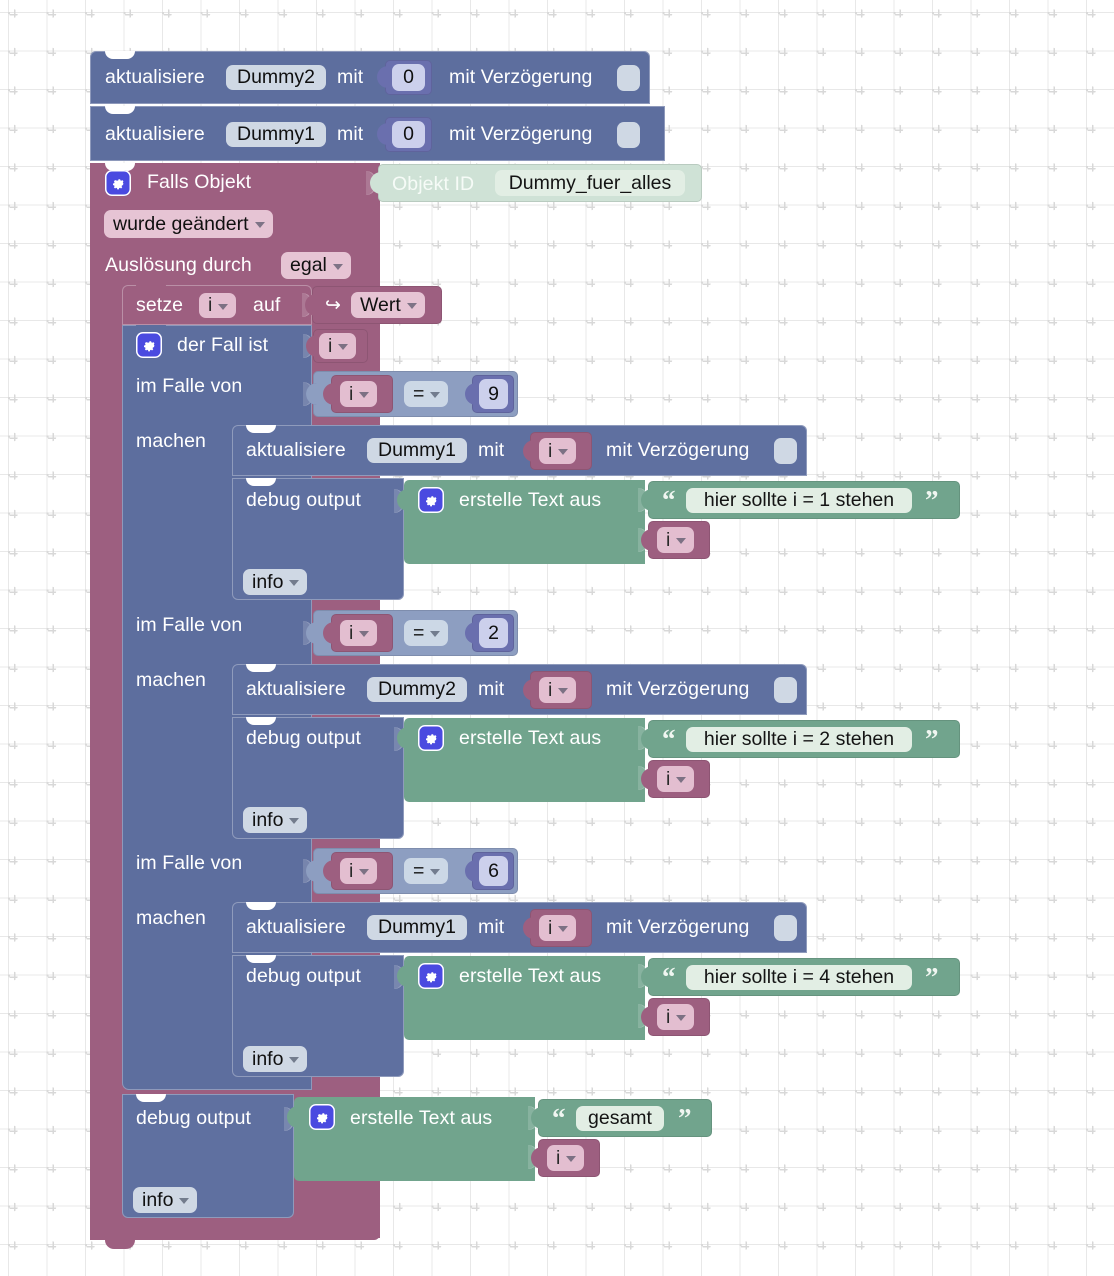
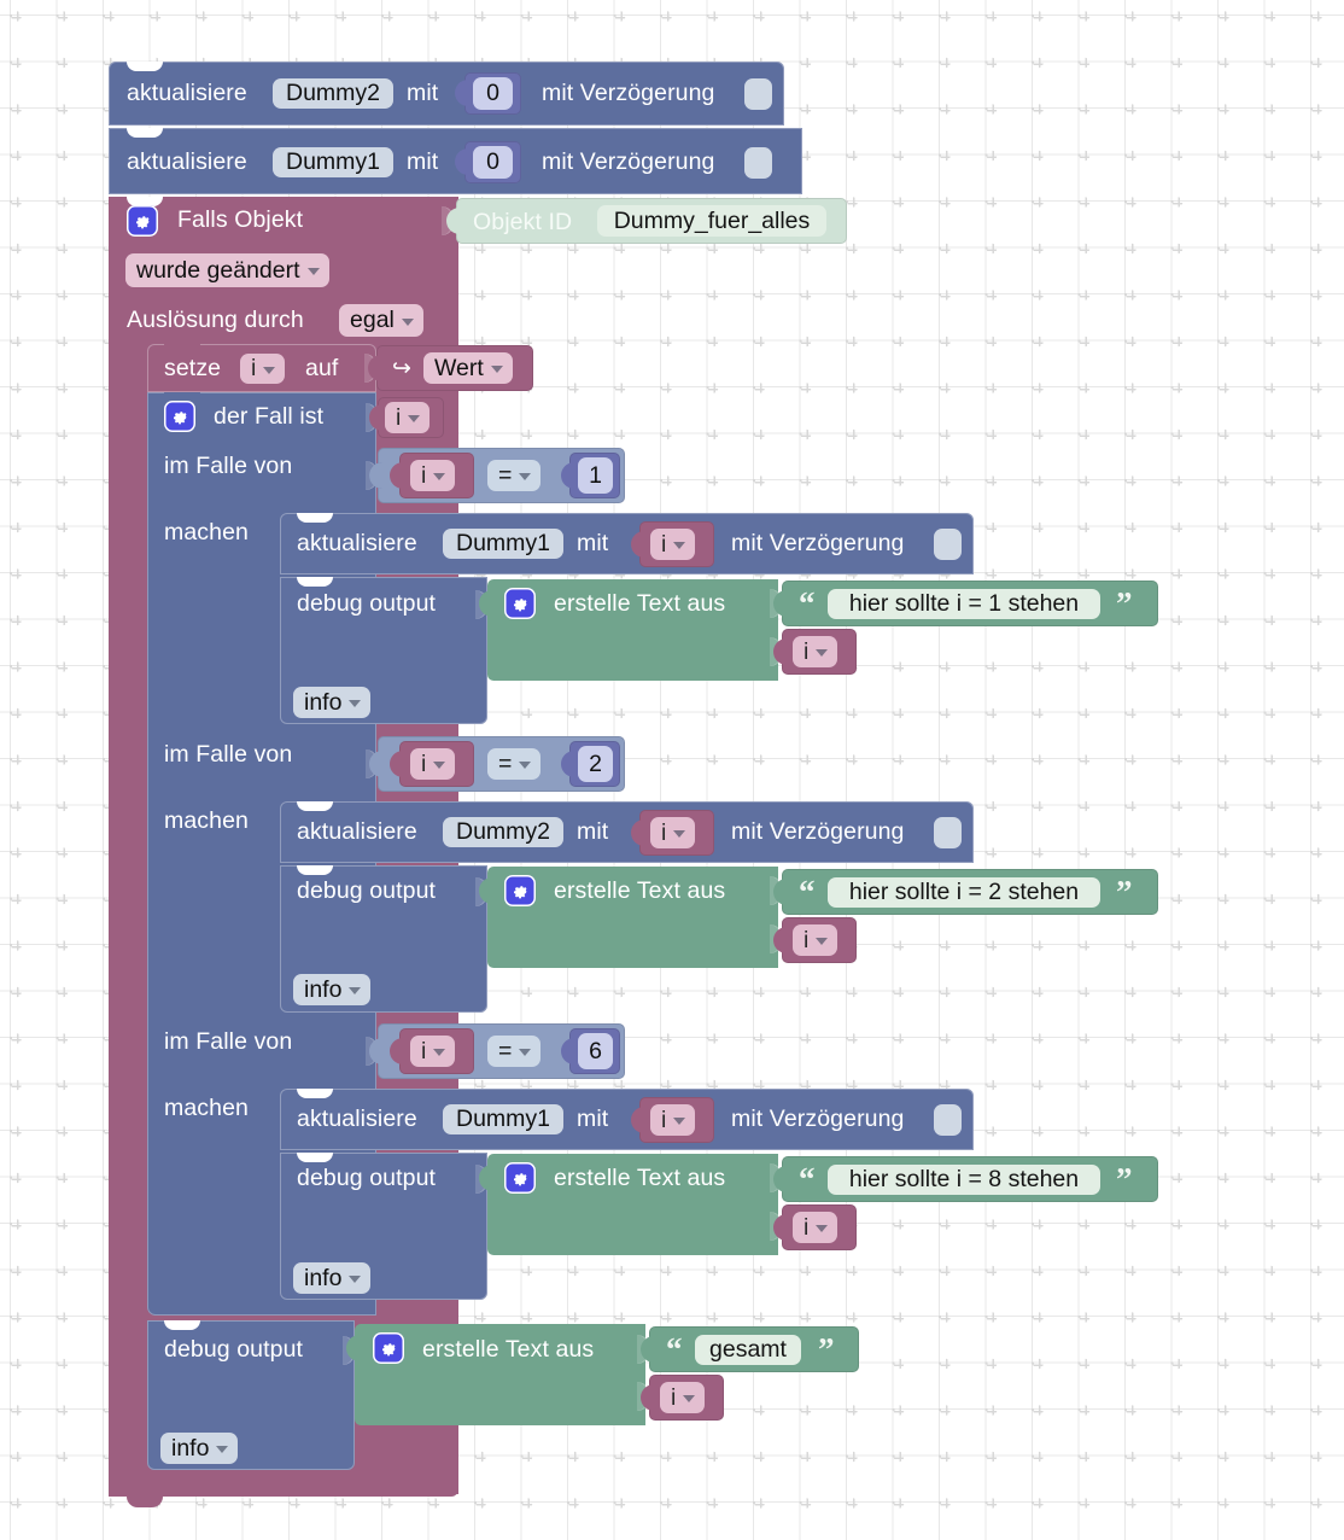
  aktualisiere
  Dummy2
  mit
  0
  mit Verzögerung
  aktualisiere
  Dummy1
  mit
  0
  mit Verzögerung
  Falls Objekt
  Objekt ID
  Dummy_fuer_alles
  wurde geändert
  Auslösung durch
  egal
  setze
  i
  auf
  ↪
  Wert
  der Fall ist
  i
  im Falle von
  i
  =
- 9
+ 1
  machen
  aktualisiere
  Dummy1
  mit
  i
  mit Verzögerung
  debug output
  info
  erstelle Text aus
  “
  hier sollte i = 1 stehen
  ”
  i
  im Falle von
  i
  =
  2
  machen
  aktualisiere
  Dummy2
  mit
  i
  mit Verzögerung
  debug output
  info
  erstelle Text aus
  “
  hier sollte i = 2 stehen
  ”
  i
  im Falle von
  i
  =
  6
  machen
  aktualisiere
  Dummy1
  mit
  i
  mit Verzögerung
  debug output
  info
  erstelle Text aus
  “
- hier sollte i = 4 stehen
+ hier sollte i = 8 stehen
  ”
  i
  debug output
  info
  erstelle Text aus
  “
  gesamt
  ”
  i
